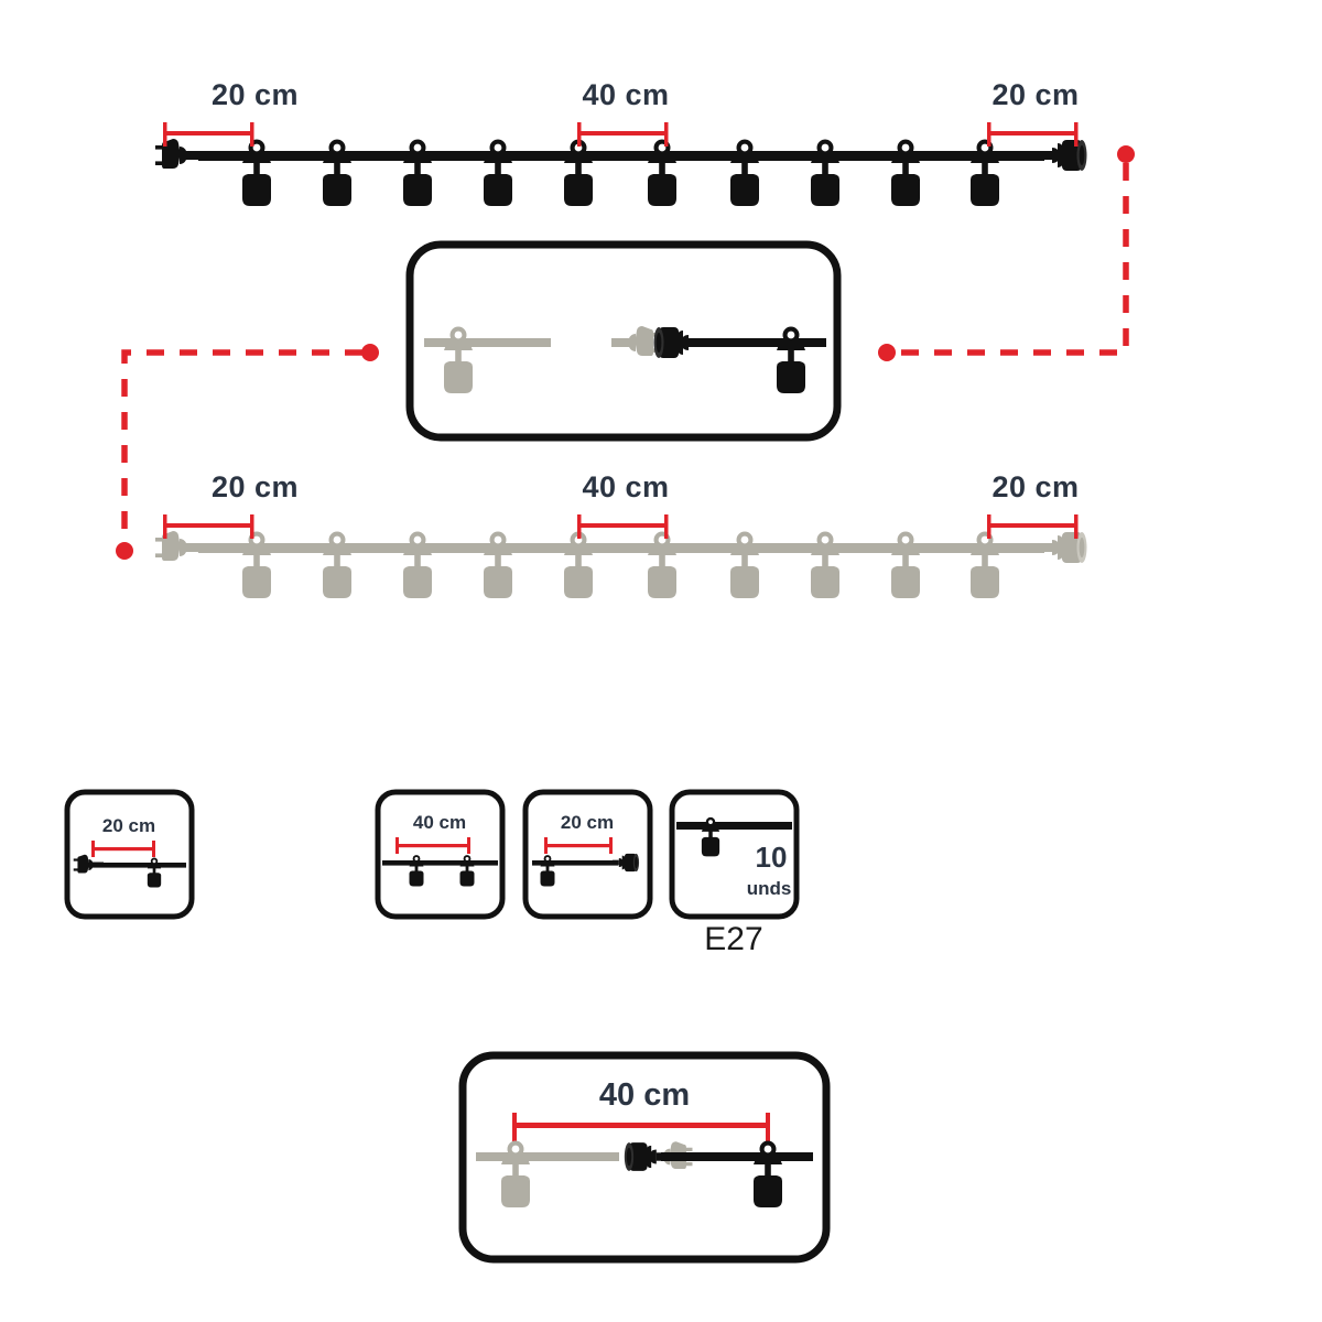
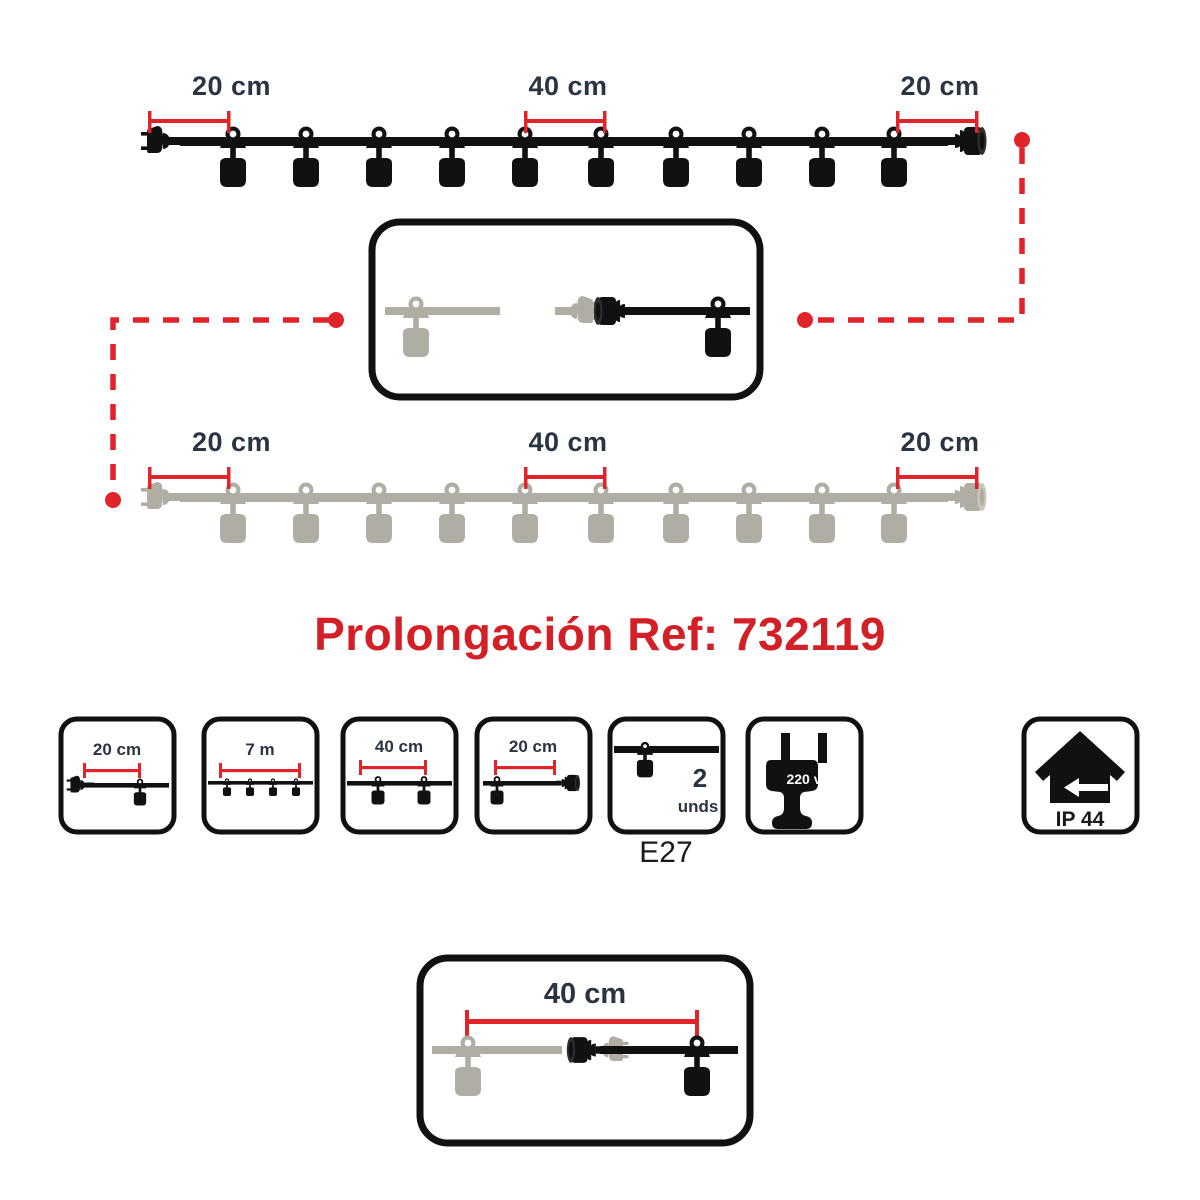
  20 cm
  40 cm
  20 cm
  20 cm
  40 cm
  20 cm
+ Prolongación Ref: 732119
  20 cm
+ 7 m
  40 cm
  20 cm
- 10
+ 2
  unds
  E27
+ 220 v
+ IP 44
  40 cm
